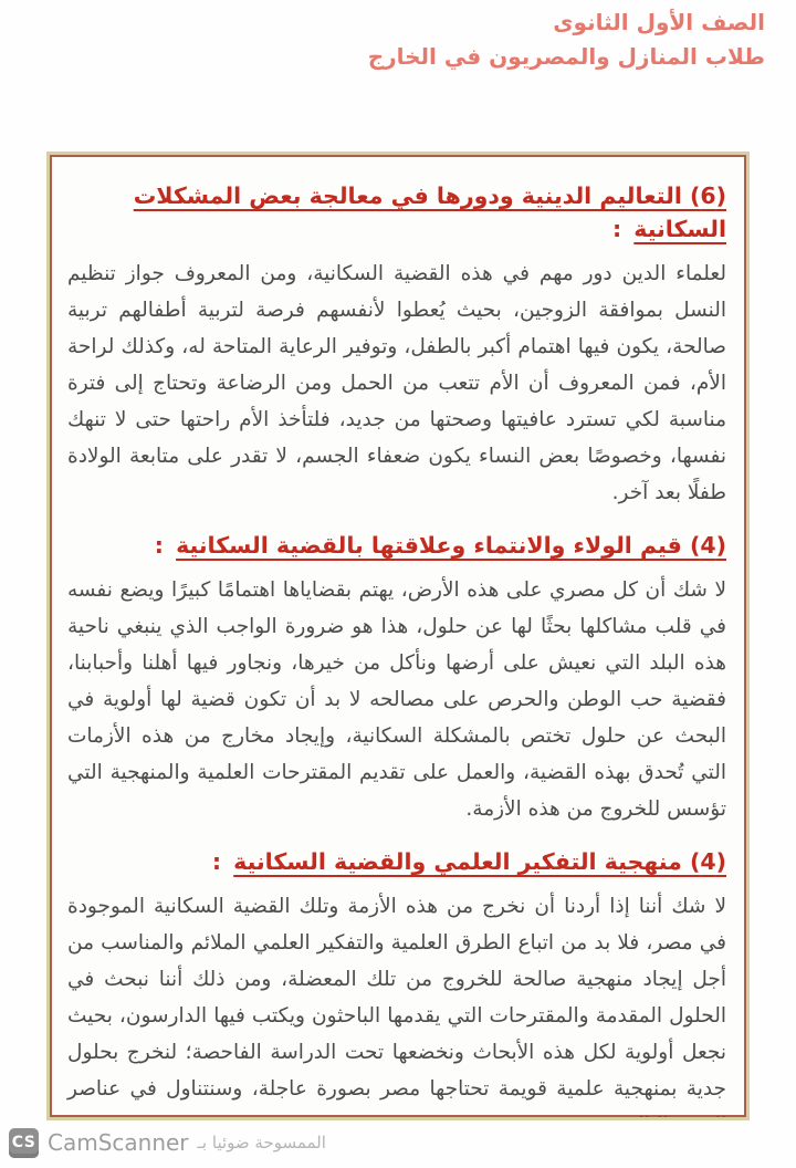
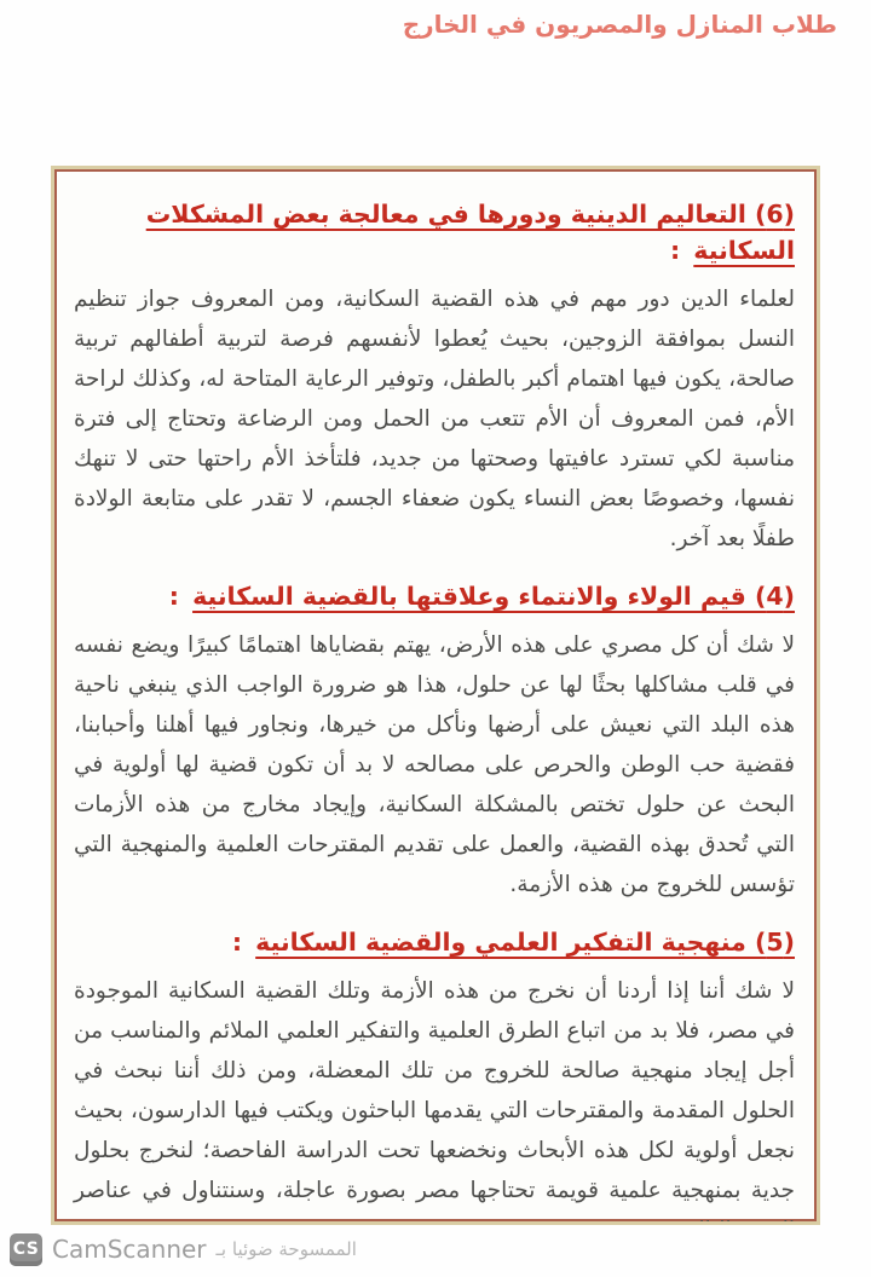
- الصف الأول الثانوى
  طلاب المنازل والمصريون في الخارج
  (6) التعاليم الدينية ودورها في معالجة بعض المشكلات السكانية :
  لعلماء الدين دور مهم في هذه القضية السكانية، ومن المعروف جواز تنظيم النسل بموافقة الزوجين، بحيث يُعطوا لأنفسهم فرصة لتربية أطفالهم تربية صالحة، يكون فيها اهتمام أكبر بالطفل، وتوفير الرعاية المتاحة له، وكذلك لراحة الأم، فمن المعروف أن الأم تتعب من الحمل ومن الرضاعة وتحتاج إلى فترة مناسبة لكي تسترد عافيتها وصحتها من جديد، فلتأخذ الأم راحتها حتى لا تنهك نفسها، وخصوصًا بعض النساء يكون ضعفاء الجسم، لا تقدر على متابعة الولادة طفلًا بعد آخر.
  (4) قيم الولاء والانتماء وعلاقتها بالقضية السكانية :
  لا شك أن كل مصري على هذه الأرض، يهتم بقضاياها اهتمامًا كبيرًا ويضع نفسه في قلب مشاكلها بحثًا لها عن حلول، هذا هو ضرورة الواجب الذي ينبغي ناحية هذه البلد التي نعيش على أرضها ونأكل من خيرها، ونجاور فيها أهلنا وأحبابنا، فقضية حب الوطن والحرص على مصالحه لا بد أن تكون قضية لها أولوية في البحث عن حلول تختص بالمشكلة السكانية، وإيجاد مخارج من هذه الأزمات التي تُحدق بهذه القضية، والعمل على تقديم المقترحات العلمية والمنهجية التي تؤسس للخروج من هذه الأزمة.
- (4) منهجية التفكير العلمي والقضية السكانية :
+ (5) منهجية التفكير العلمي والقضية السكانية :
  لا شك أننا إذا أردنا أن نخرج من هذه الأزمة وتلك القضية السكانية الموجودة في مصر، فلا بد من اتباع الطرق العلمية والتفكير العلمي الملائم والمناسب من أجل إيجاد منهجية صالحة للخروج من تلك المعضلة، ومن ذلك أننا نبحث في الحلول المقدمة والمقترحات التي يقدمها الباحثون ويكتب فيها الدارسون، بحيث نجعل أولوية لكل هذه الأبحاث ونخضعها تحت الدراسة الفاحصة؛ لنخرج بحلول جدية بمنهجية علمية قويمة تحتاجها مصر بصورة عاجلة، وسنتناول في عناصر
  CS
  CamScanner
  الممسوحة ضوئيا بـ
